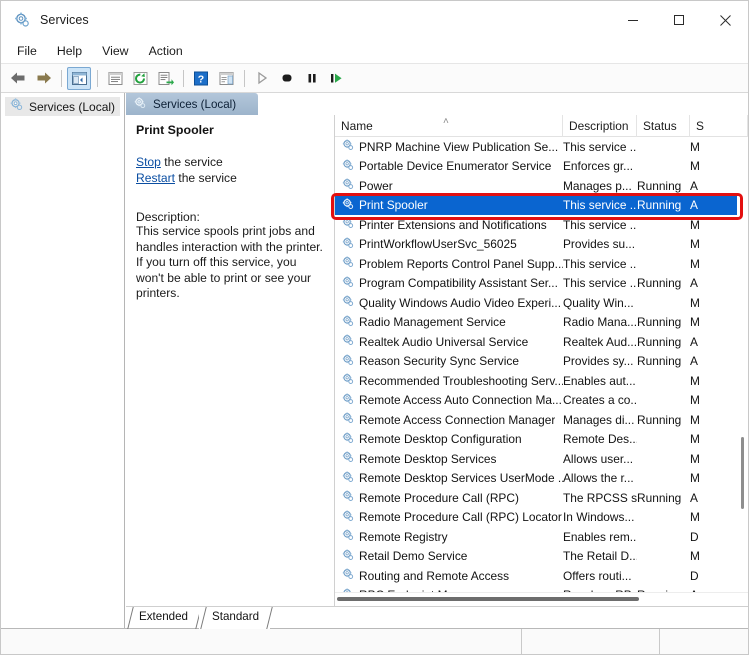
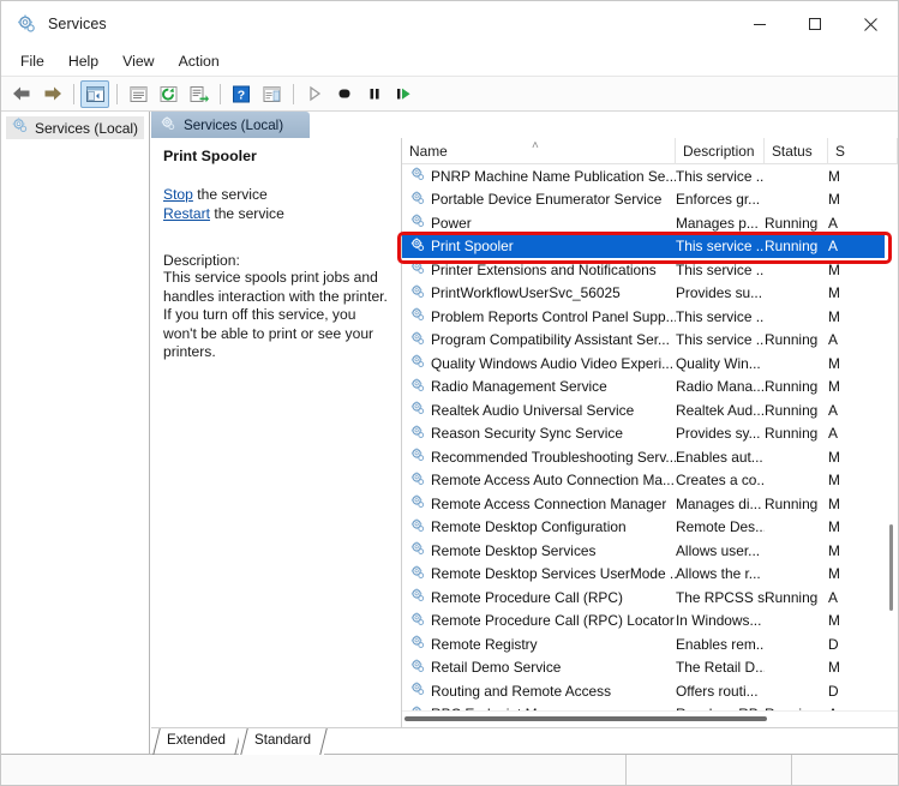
  Services
  File
  Help
  View
  Action
  ?
  Services (Local)
  Services (Local)
  Print Spooler
  Stop the service
  Restart the service
  Description:
  This service spools print jobs and handles interaction with the printer. If you turn off this service, you won't be able to print or see your printers.
  Name
  ˄
  Description
  Status
  S
- PNRP Machine View Publication Se...
+ PNRP Machine Name Publication Se...
  This service ..
  M
  Portable Device Enumerator Service
  Enforces gr...
  M
  Power
  Manages p...
  Running
  A
  Print Spooler
  This service ..
  Running
  A
  Printer Extensions and Notifications
  This service ..
  M
  PrintWorkflowUserSvc_56025
  Provides su...
  M
  Problem Reports Control Panel Supp...
  This service ..
  M
  Program Compatibility Assistant Ser...
  This service ..
  Running
  A
  Quality Windows Audio Video Experi...
  Quality Win...
  M
  Radio Management Service
  Radio Mana...
  Running
  M
  Realtek Audio Universal Service
  Realtek Aud...
  Running
  A
  Reason Security Sync Service
  Provides sy...
  Running
  A
  Recommended Troubleshooting Serv...
  Enables aut...
  M
  Remote Access Auto Connection Ma...
  Creates a co..
  M
  Remote Access Connection Manager
  Manages di...
  Running
  M
  Remote Desktop Configuration
  Remote Des..
  M
  Remote Desktop Services
  Allows user...
  M
  Remote Desktop Services UserMode ..
  Allows the r...
  M
  Remote Procedure Call (RPC)
  The RPCSS s
  Running
  A
  Remote Procedure Call (RPC) Locator
  In Windows...
  M
  Remote Registry
  Enables rem..
  D
  Retail Demo Service
  The Retail D..
  M
  Routing and Remote Access
  Offers routi...
  D
  Extended
  Standard
